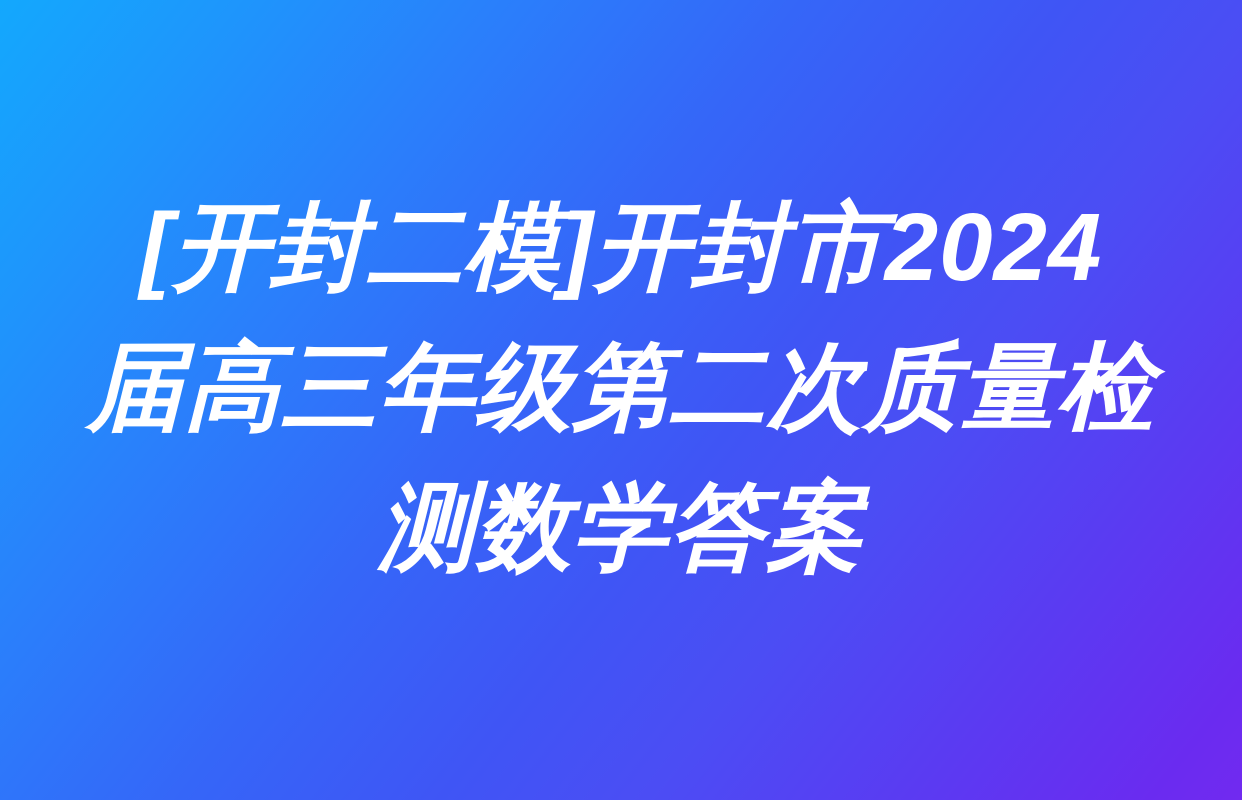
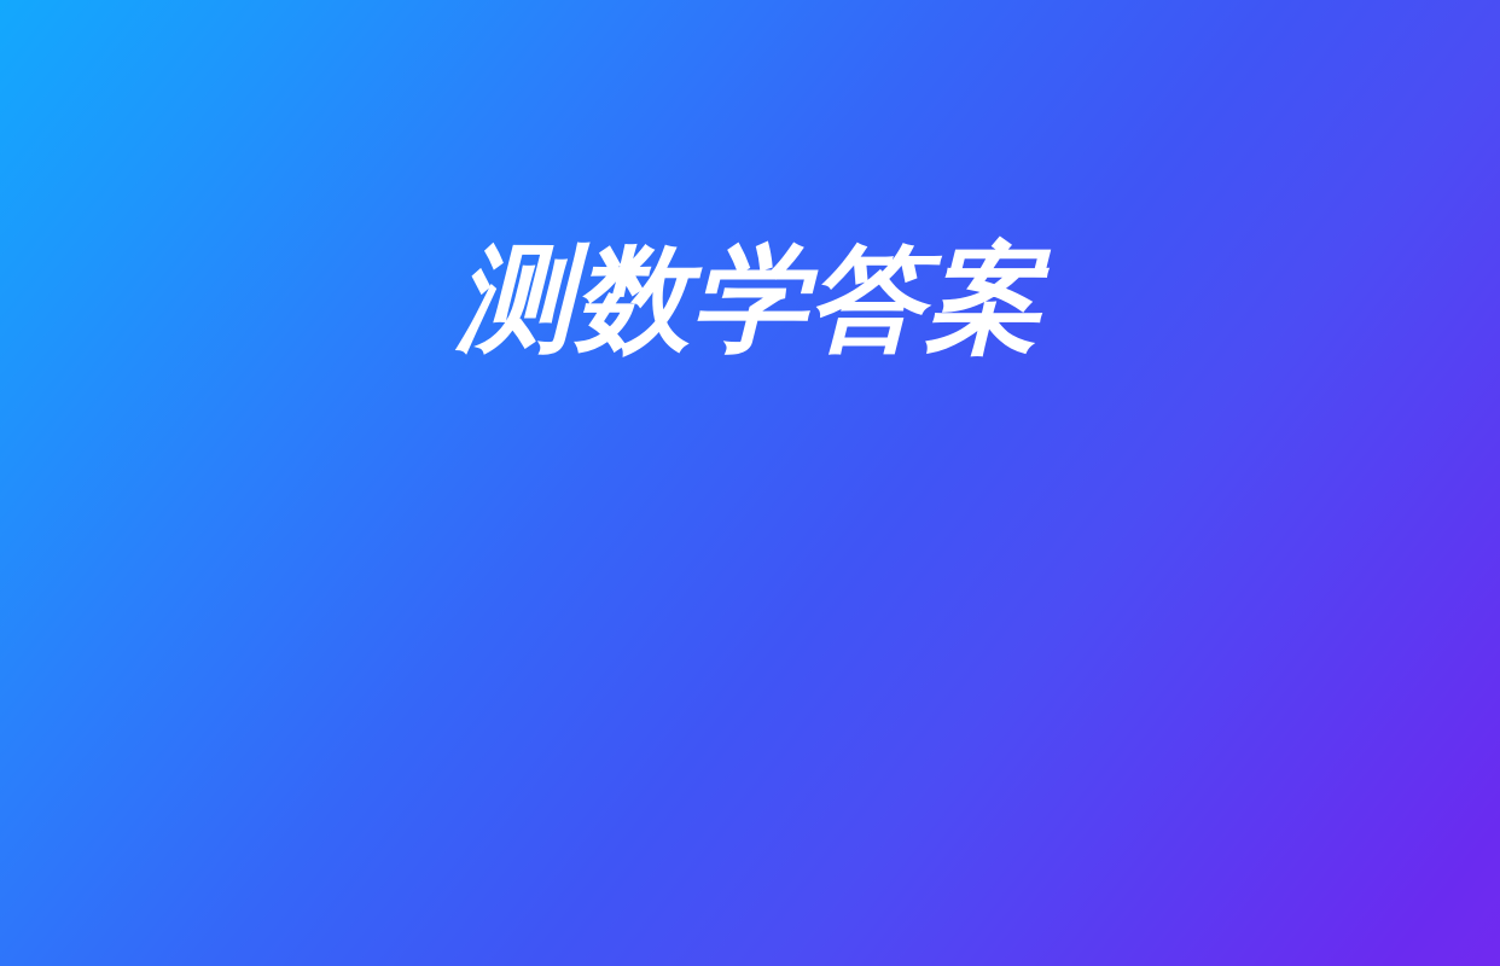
- [开封二模]开封市2024
- 届高三年级第二次质量检
  测数学答案
